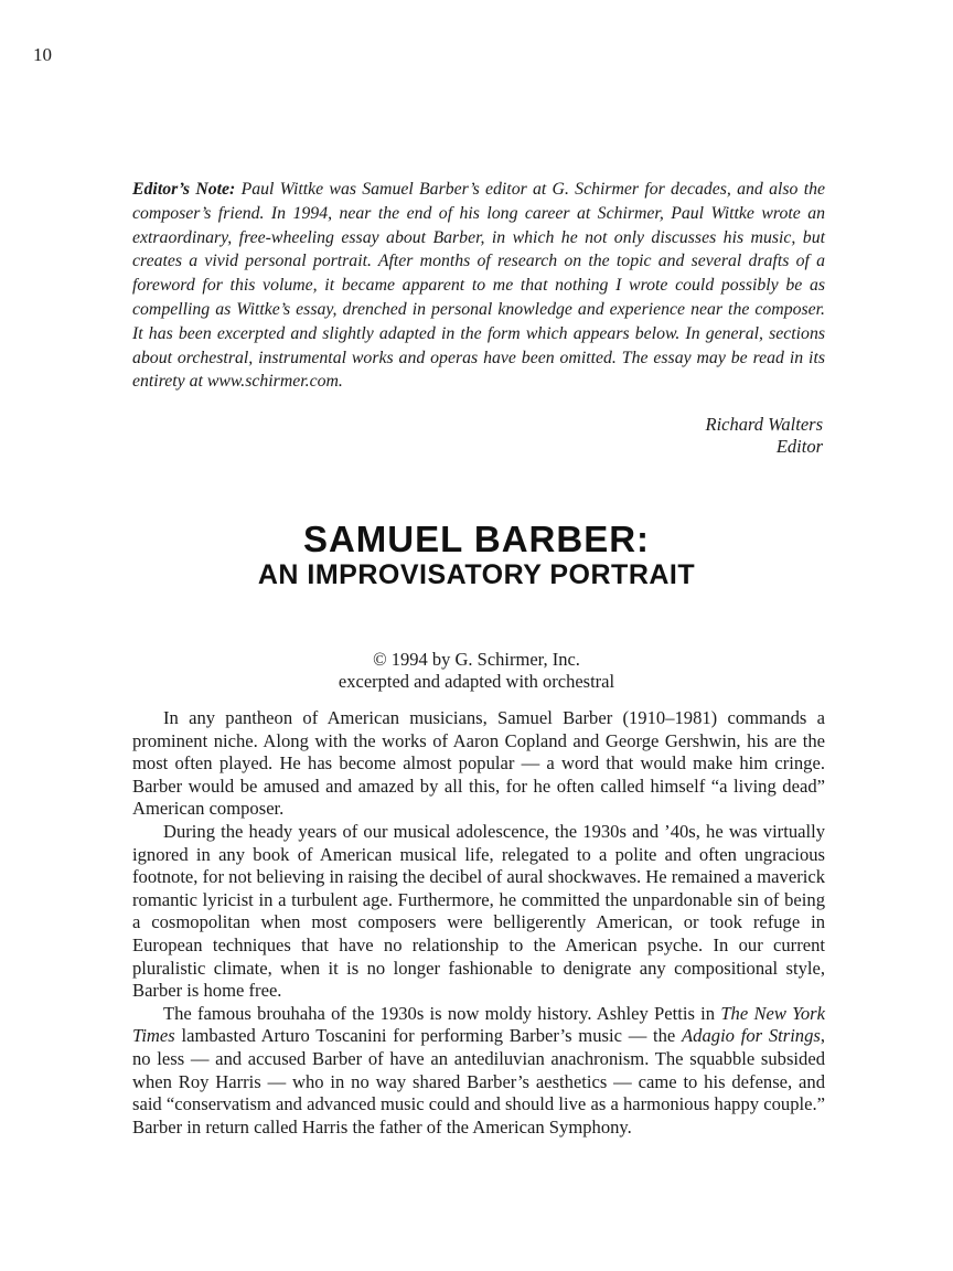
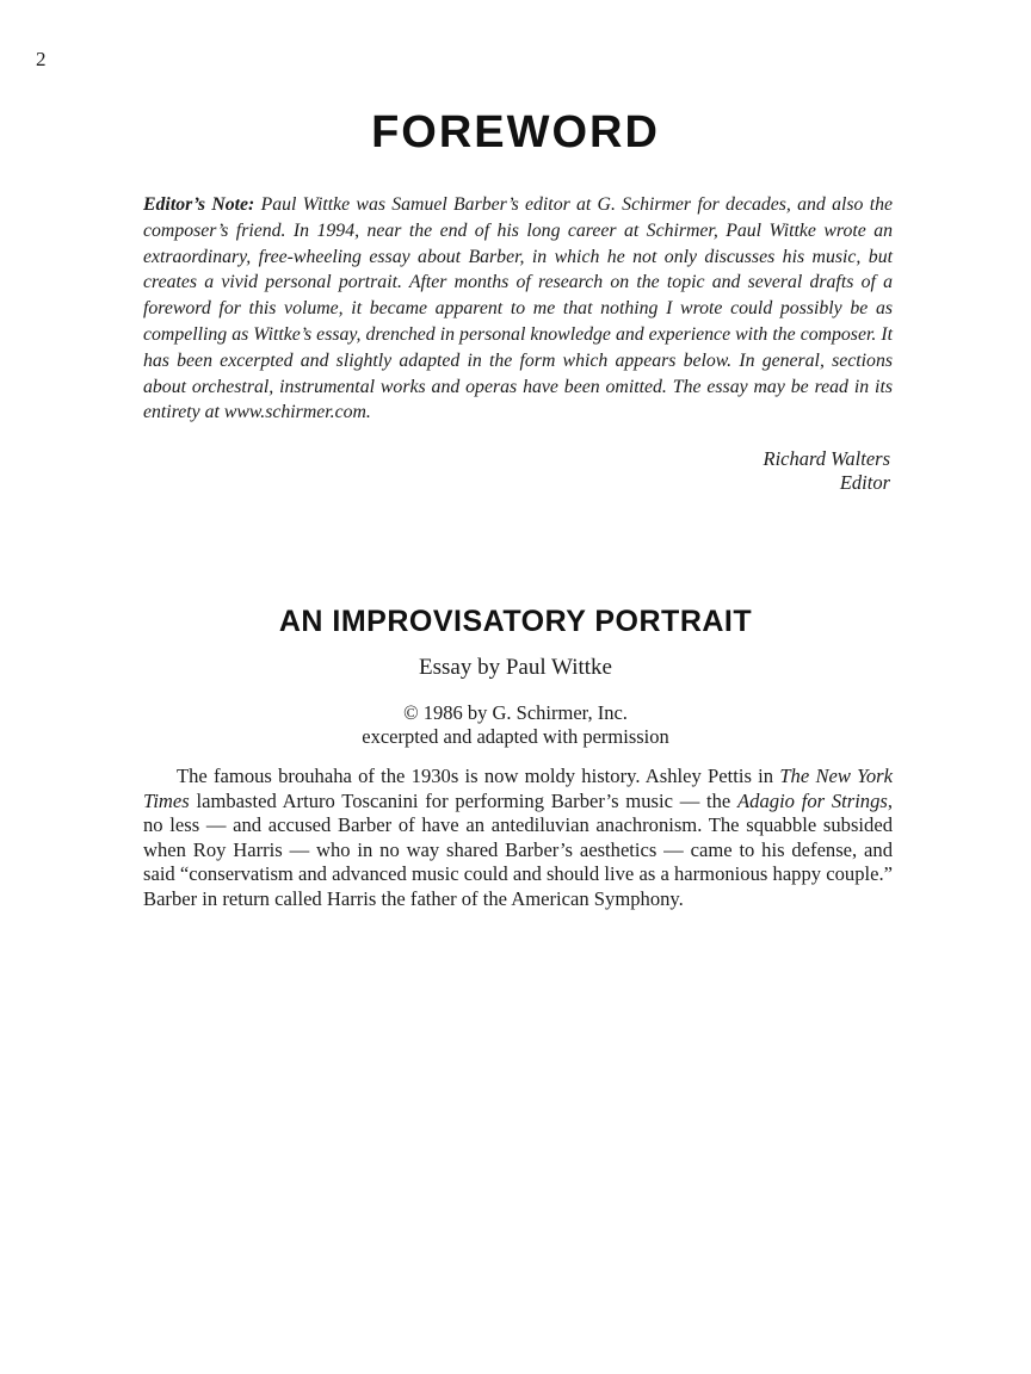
- 10
+ 2
+ FOREWORD
- Editor’s Note: Paul Wittke was Samuel Barber’s editor at G. Schirmer for decades, and also the composer’s friend. In 1994, near the end of his long career at Schirmer, Paul Wittke wrote an extraordinary, free-wheeling essay about Barber, in which he not only discusses his music, but creates a vivid personal portrait. After months of research on the topic and several drafts of a foreword for this volume, it became apparent to me that nothing I wrote could possibly be as compelling as Wittke’s essay, drenched in personal knowledge and experience near the composer. It has been excerpted and slightly adapted in the form which appears below. In general, sections about orchestral, instrumental works and operas have been omitted. The essay may be read in its entirety at www.schirmer.com.
+ Editor’s Note: Paul Wittke was Samuel Barber’s editor at G. Schirmer for decades, and also the composer’s friend. In 1994, near the end of his long career at Schirmer, Paul Wittke wrote an extraordinary, free-wheeling essay about Barber, in which he not only discusses his music, but creates a vivid personal portrait. After months of research on the topic and several drafts of a foreword for this volume, it became apparent to me that nothing I wrote could possibly be as compelling as Wittke’s essay, drenched in personal knowledge and experience with the composer. It has been excerpted and slightly adapted in the form which appears below. In general, sections about orchestral, instrumental works and operas have been omitted. The essay may be read in its entirety at www.schirmer.com.
  Richard Walters
  Editor
- SAMUEL BARBER:
  AN IMPROVISATORY PORTRAIT
+ Essay by Paul Wittke
- © 1994 by G. Schirmer, Inc.
+ © 1986 by G. Schirmer, Inc.
- excerpted and adapted with orchestral
+ excerpted and adapted with permission
- In any pantheon of American musicians, Samuel Barber (1910–1981) commands a prominent niche. Along with the works of Aaron Copland and George Gershwin, his are the most often played. He has become almost popular — a word that would make him cringe. Barber would be amused and amazed by all this, for he often called himself “a living dead” American composer.
- During the heady years of our musical adolescence, the 1930s and ’40s, he was virtually ignored in any book of American musical life, relegated to a polite and often ungracious footnote, for not believing in raising the decibel of aural shockwaves. He remained a maverick romantic lyricist in a turbulent age. Furthermore, he committed the unpardonable sin of being a cosmopolitan when most composers were belligerently American, or took refuge in European techniques that have no relationship to the American psyche. In our current pluralistic climate, when it is no longer fashionable to denigrate any compositional style, Barber is home free.
  The famous brouhaha of the 1930s is now moldy history. Ashley Pettis in The New York Times lambasted Arturo Toscanini for performing Barber’s music — the Adagio for Strings, no less — and accused Barber of have an antediluvian anachronism. The squabble subsided when Roy Harris — who in no way shared Barber’s aesthetics — came to his defense, and said “conservatism and advanced music could and should live as a harmonious happy couple.” Barber in return called Harris the father of the American Symphony.
